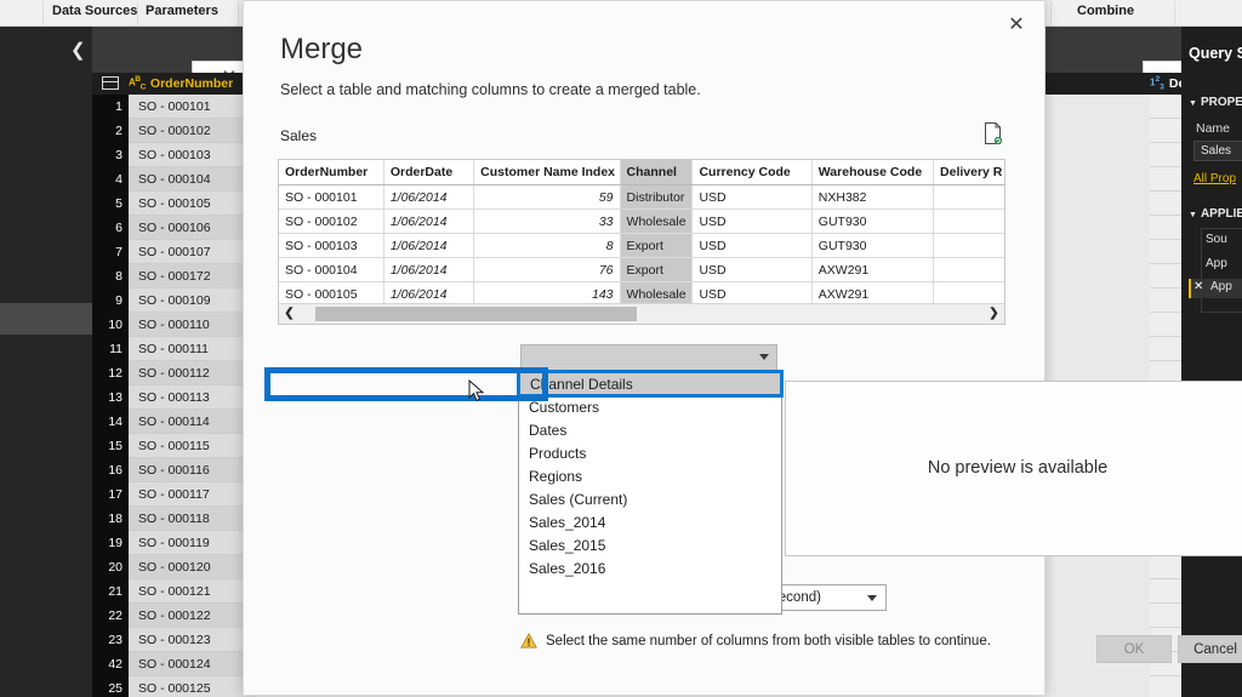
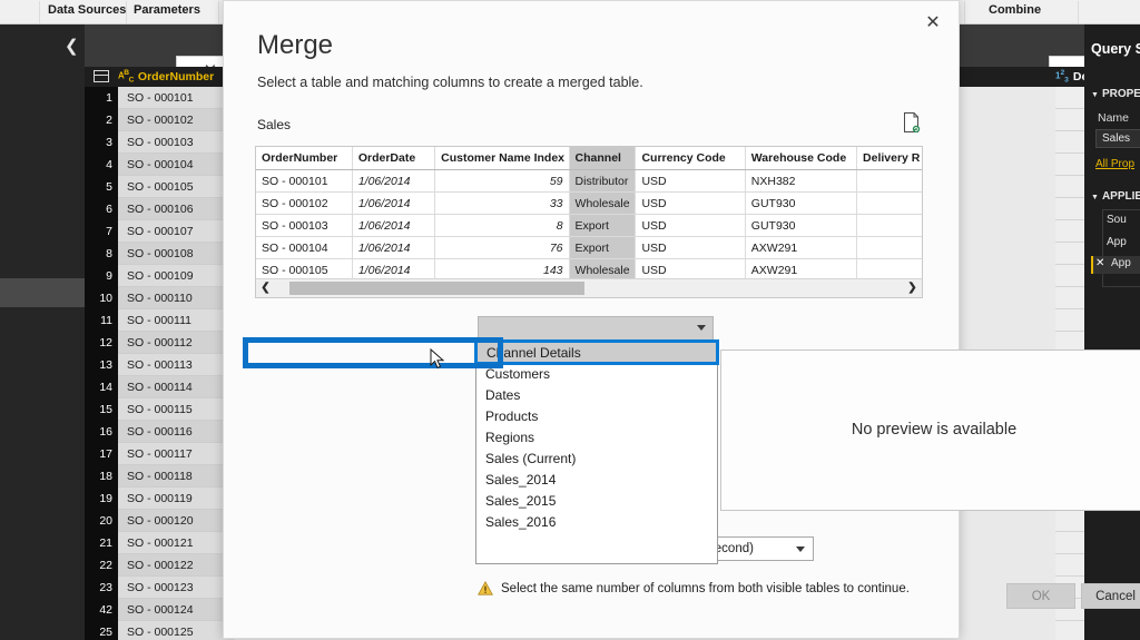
  Data Sources
  Parameters
  Combine
  ❮
  OrderNumber
  1
  2
  3
  4
  5
  6
  7
  8
  9
  10
  11
  12
  13
  14
  15
  16
  17
  18
  19
  20
  21
  22
  23
  42
  25
  SO - 000101
  SO - 000102
  SO - 000103
  SO - 000104
  SO - 000105
  SO - 000106
  SO - 000107
- SO - 000172
+ SO - 000108
  SO - 000109
  SO - 000110
  SO - 000111
  SO - 000112
  SO - 000113
  SO - 000114
  SO - 000115
  SO - 000116
  SO - 000117
  SO - 000118
  SO - 000119
  SO - 000120
  SO - 000121
  SO - 000122
  SO - 000123
  SO - 000124
  SO - 000125
  Query
  PROPE
  Name
  Sales
  All Prop
  APPLIE
  Sou
  App
  ✕
  App
  ✕
  Merge
  Select a table and matching columns to create a merged table.
  Sales
  OrderNumber
  OrderDate
  Customer Name Index
  Channel
  Currency Code
  Warehouse Code
  Delivery R
  SO - 000101
  1/06/2014
  59
  Distributor
  USD
  NXH382
  SO - 000102
  1/06/2014
  33
  Wholesale
  USD
  GUT930
  SO - 000103
  1/06/2014
  8
  Export
  USD
  GUT930
  SO - 000104
  1/06/2014
  76
  Export
  USD
  AXW291
  SO - 000105
  1/06/2014
  143
  Wholesale
  USD
  AXW291
  ❮
  ❯
  No preview is available
  Channel Details
  Customers
  Dates
  Products
  Regions
  Sales (Current)
  Sales_2014
  Sales_2015
  Sales_2016
  Select the same number of columns from both visible tables to continue.
  OK
  Cancel
